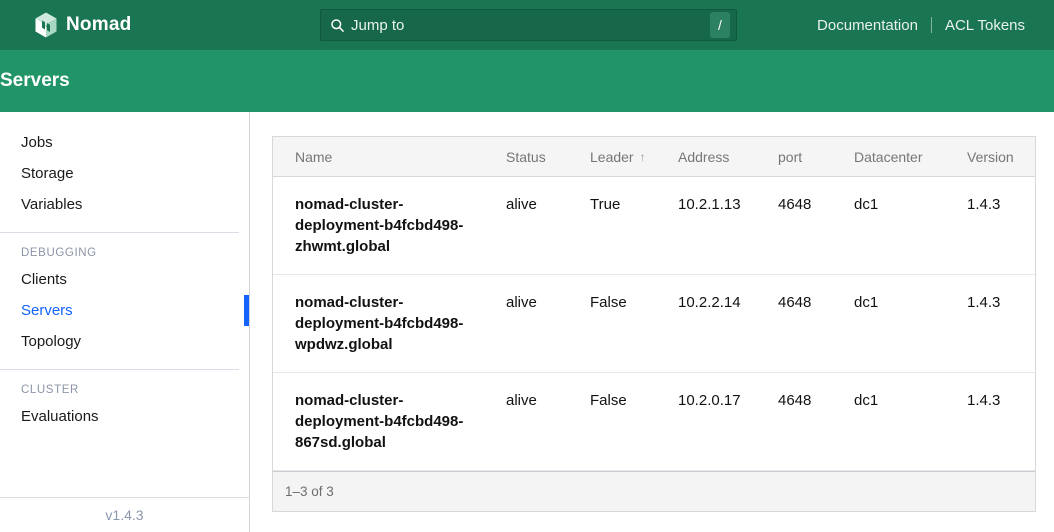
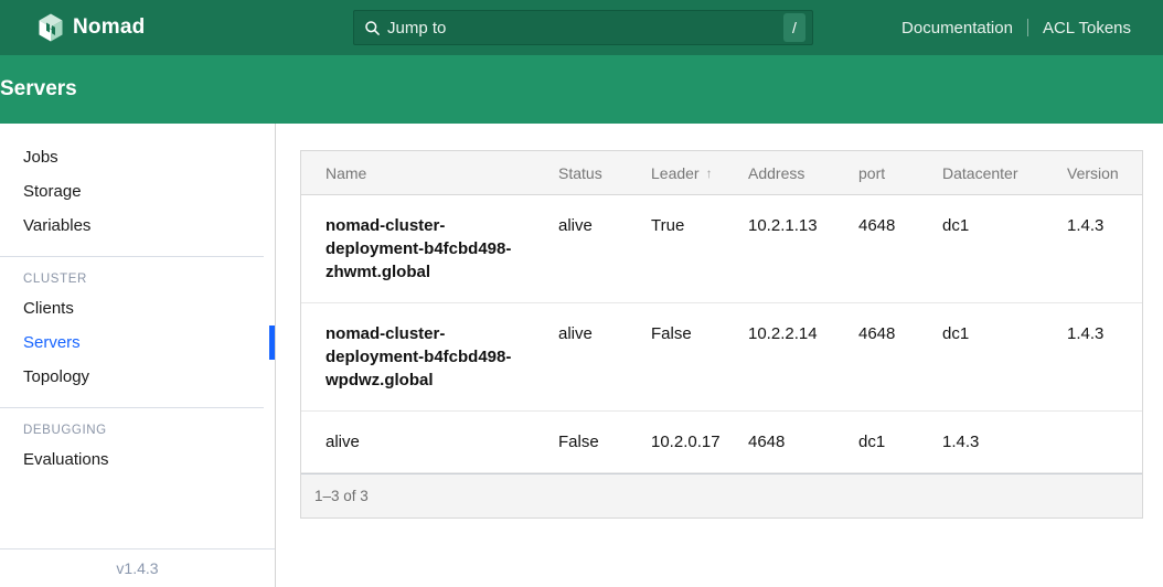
  Nomad
  Jump to
  /
  Documentation
  ACL Tokens
  Servers
  Jobs
  Storage
  Variables
- DEBUGGING
+ CLUSTER
  Clients
  Servers
  Topology
- CLUSTER
+ DEBUGGING
  Evaluations
  v1.4.3
  Name
  Status
  Leader
  ↑
  Address
  port
  Datacenter
  Version
  nomad-cluster-deployment-b4fcbd498-zhwmt.global
  alive
  True
  10.2.1.13
  4648
  dc1
  1.4.3
  nomad-cluster-deployment-b4fcbd498-wpdwz.global
  alive
  False
  10.2.2.14
  4648
  dc1
  1.4.3
- nomad-cluster-deployment-b4fcbd498-867sd.global
  alive
  False
  10.2.0.17
  4648
  dc1
  1.4.3
  1–3 of 3
